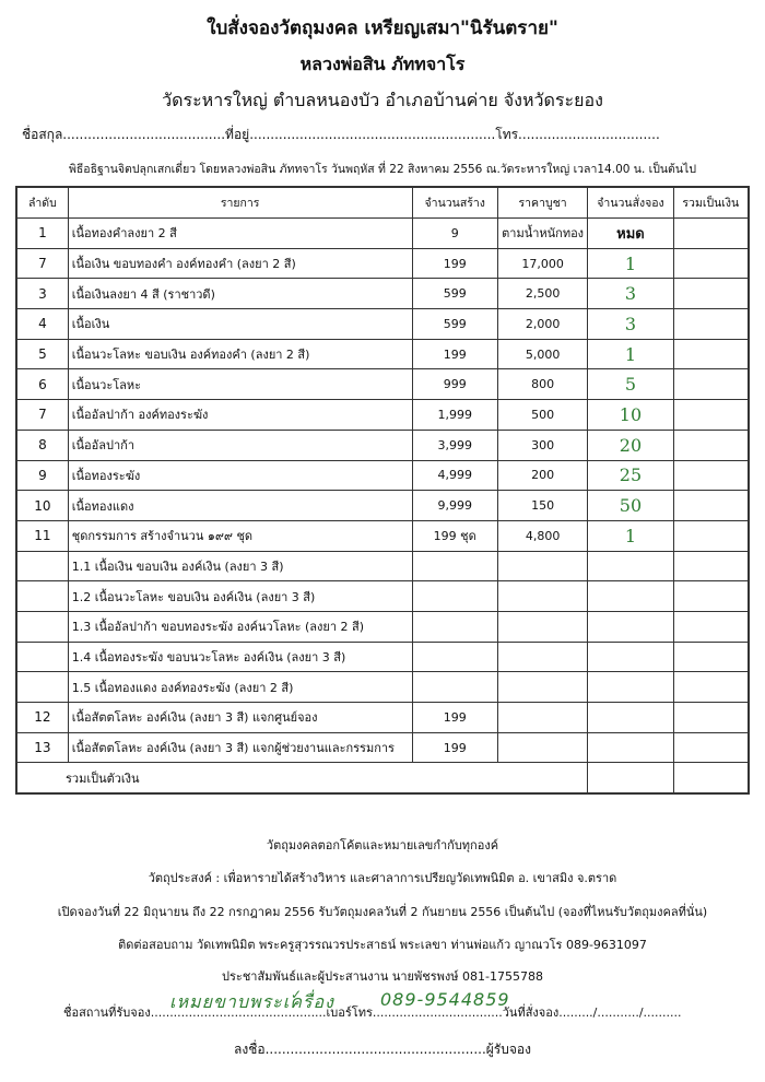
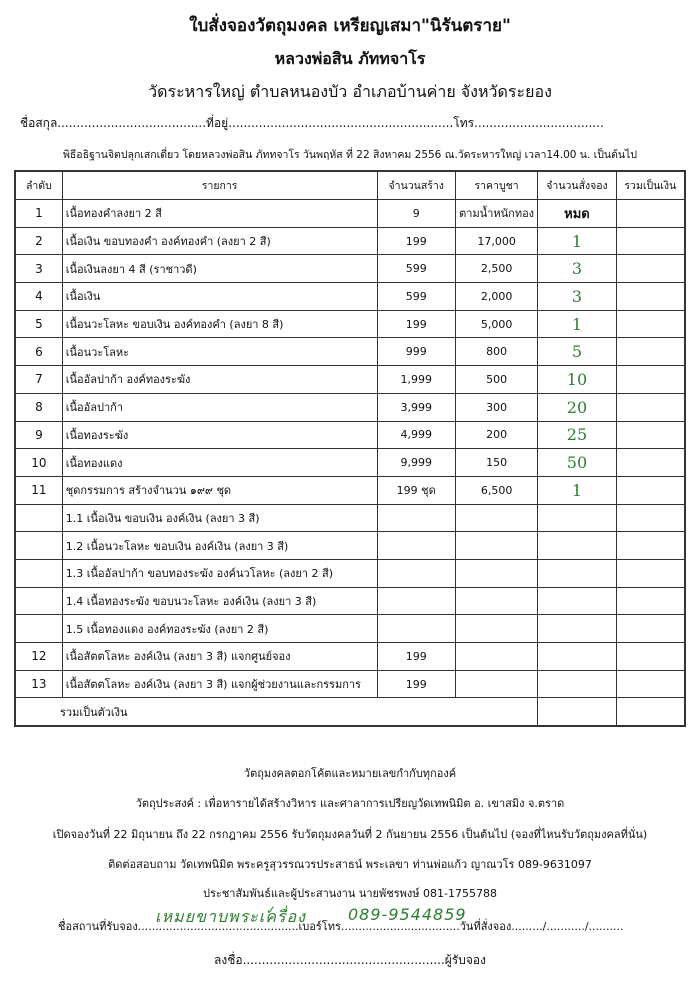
  ใบสั่งจองวัตถุมงคล เหรียญเสมา"นิรันตราย"
  หลวงพ่อสิน ภัททจาโร
  วัดระหารใหญ่ ตำบลหนองบัว อำเภอบ้านค่าย จังหวัดระยอง
  ชื่อสกุล.......................................ที่อยู่...........................................................โทร..................................
  พิธีอธิฐานจิตปลุกเสกเดี่ยว โดยหลวงพ่อสิน ภัททจาโร วันพฤหัส ที่ 22 สิงหาคม 2556 ณ.วัดระหารใหญ่ เวลา14.00 น. เป็นต้นไป
  ลำดับ	รายการ	จำนวนสร้าง	ราคาบูชา	จำนวนสั่งจอง	รวมเป็นเงิน
  1	เนื้อทองคำลงยา 2 สี	9	ตามน้ำหนักทอง	หมด
- 7	เนื้อเงิน ขอบทองคำ องค์ทองคำ (ลงยา 2 สี)	199	17,000	1
+ 2	เนื้อเงิน ขอบทองคำ องค์ทองคำ (ลงยา 2 สี)	199	17,000	1
  3	เนื้อเงินลงยา 4 สี (ราชาวดี)	599	2,500	3
  4	เนื้อเงิน	599	2,000	3
- 5	เนื้อนวะโลหะ ขอบเงิน องค์ทองคำ (ลงยา 2 สี)	199	5,000	1
+ 5	เนื้อนวะโลหะ ขอบเงิน องค์ทองคำ (ลงยา 8 สี)	199	5,000	1
  6	เนื้อนวะโลหะ	999	800	5
  7	เนื้ออัลปาก้า องค์ทองระฆัง	1,999	500	10
  8	เนื้ออัลปาก้า	3,999	300	20
  9	เนื้อทองระฆัง	4,999	200	25
  10	เนื้อทองแดง	9,999	150	50
- 11	ชุดกรรมการ สร้างจำนวน ๑๙๙ ชุด	199 ชุด	4,800	1
+ 11	ชุดกรรมการ สร้างจำนวน ๑๙๙ ชุด	199 ชุด	6,500	1
  	1.1 เนื้อเงิน ขอบเงิน องค์เงิน (ลงยา 3 สี)
  	1.2 เนื้อนวะโลหะ ขอบเงิน องค์เงิน (ลงยา 3 สี)
  	1.3 เนื้ออัลปาก้า ขอบทองระฆัง องค์นวโลหะ (ลงยา 2 สี)
  	1.4 เนื้อทองระฆัง ขอบนวะโลหะ องค์เงิน (ลงยา 3 สี)
  	1.5 เนื้อทองแดง องค์ทองระฆัง (ลงยา 2 สี)
  12	เนื้อสัตตโลหะ องค์เงิน (ลงยา 3 สี) แจกศูนย์จอง	199
  13	เนื้อสัตตโลหะ องค์เงิน (ลงยา 3 สี) แจกผู้ช่วยงานและกรรมการ	199
  รวมเป็นตัวเงิน
  วัตถุมงคลตอกโค้ตและหมายเลขกำกับทุกองค์
  วัตถุประสงค์ : เพื่อหารายได้สร้างวิหาร และศาลาการเปรียญวัดเทพนิมิต อ. เขาสมิง จ.ตราด
  เปิดจองวันที่ 22 มิถุนายน ถึง 22 กรกฎาคม 2556 รับวัตถุมงคลวันที่ 2 กันยายน 2556 เป็นต้นไป (จองที่ไหนรับวัตถุมงคลที่นั่น)
  ติดต่อสอบถาม วัดเทพนิมิต พระครูสุวรรณวรประสาธน์ พระเลขา ท่านพ่อแก้ว ญาณวโร 089-9631097
  ประชาสัมพันธ์และผู้ประสานงาน นายพัชรพงษ์ 081-1755788
  ✓
  เหมยขาบพระเครื่อง
  089-9544859
  ชื่อสถานที่รับจอง..............................................เบอร์โทร..................................วันที่สั่งจอง........./.........../..........
  ลงชื่อ.....................................................ผู้รับจอง
